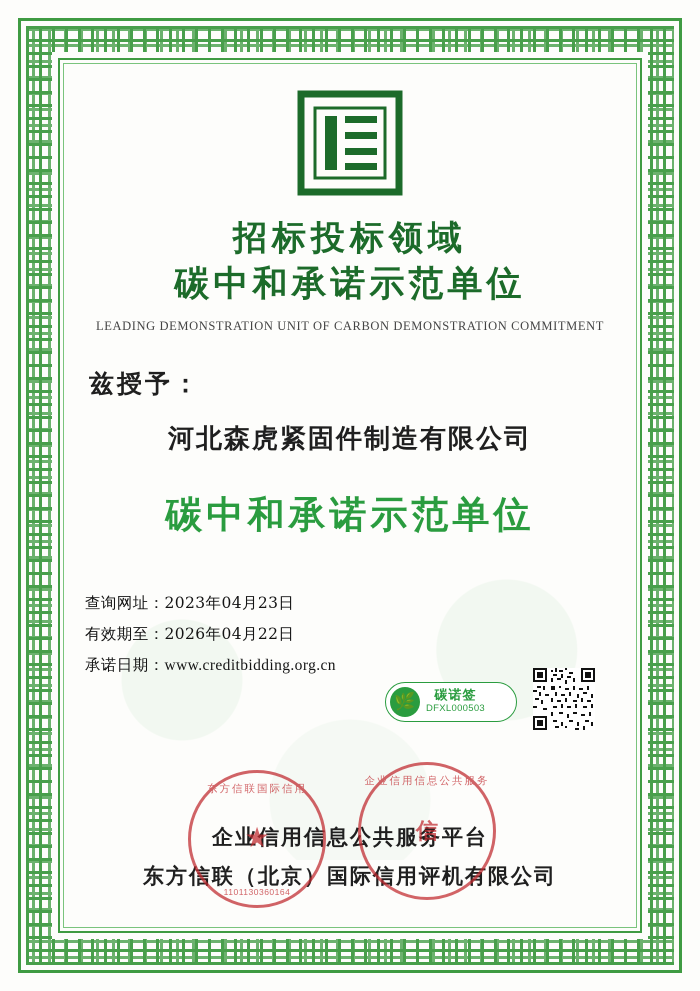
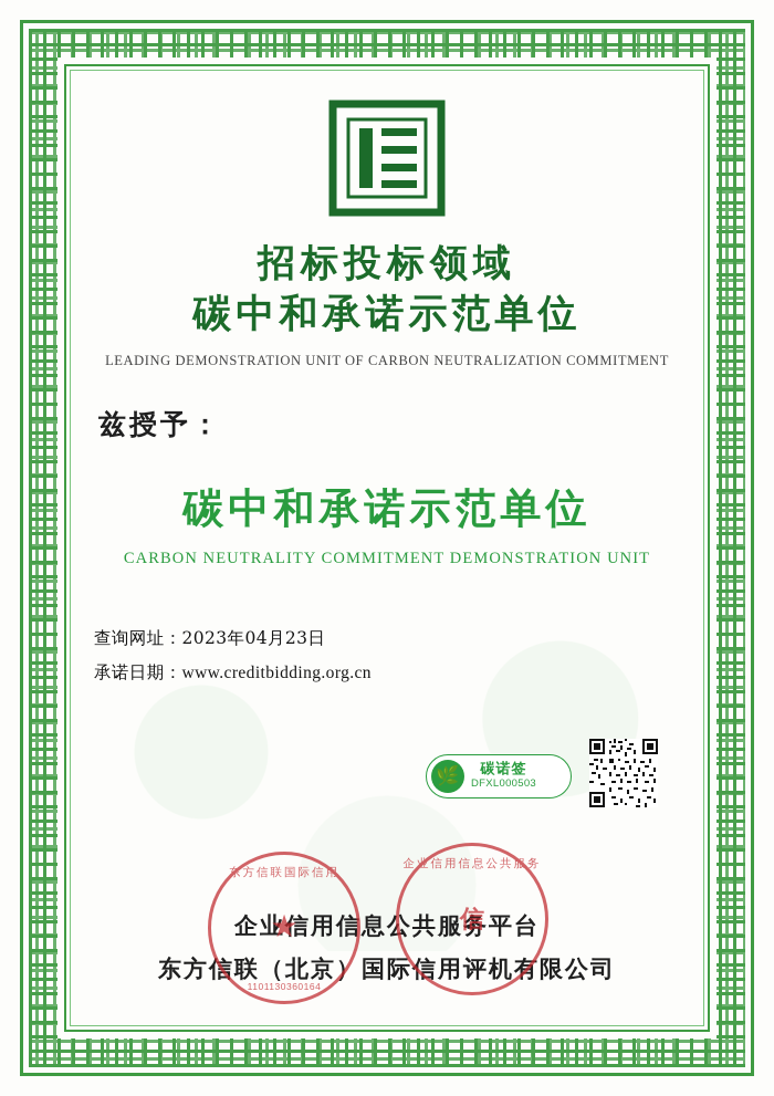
  招标投标领域
  碳中和承诺示范单位
- LEADING DEMONSTRATION UNIT OF CARBON DEMONSTRATION COMMITMENT
+ LEADING DEMONSTRATION UNIT OF CARBON NEUTRALIZATION COMMITMENT
  兹授予：
- 河北森虎紧固件制造有限公司
  碳中和承诺示范单位
+ CARBON NEUTRALITY COMMITMENT DEMONSTRATION UNIT
  查询网址：2023年04月23日
- 有效期至：2026年04月22日
  承诺日期：www.creditbidding.org.cn
  🌿
  碳诺签
  DFXL000503
  企业信用信息公共服务平台
  东方信联（北京）国际信用评机有限公司
  东方信联国际信用
  ★
  1101130360164
  企业信用信息公共服务
  信
